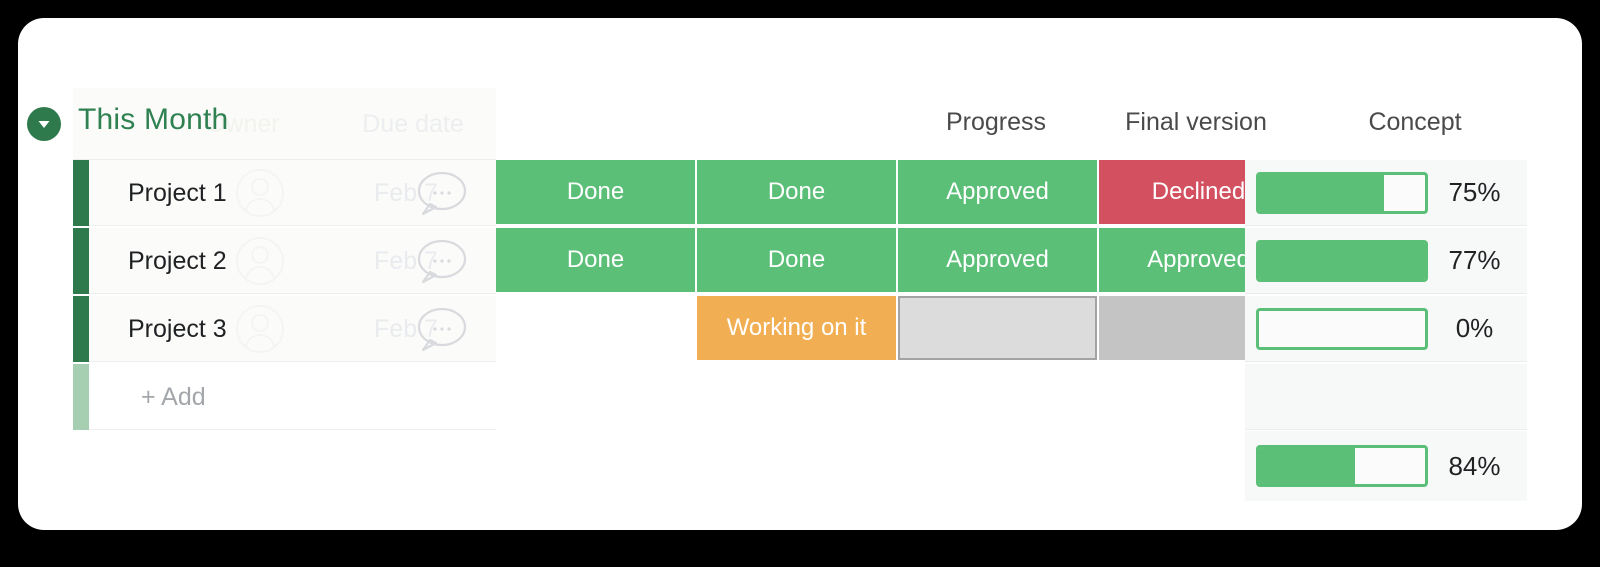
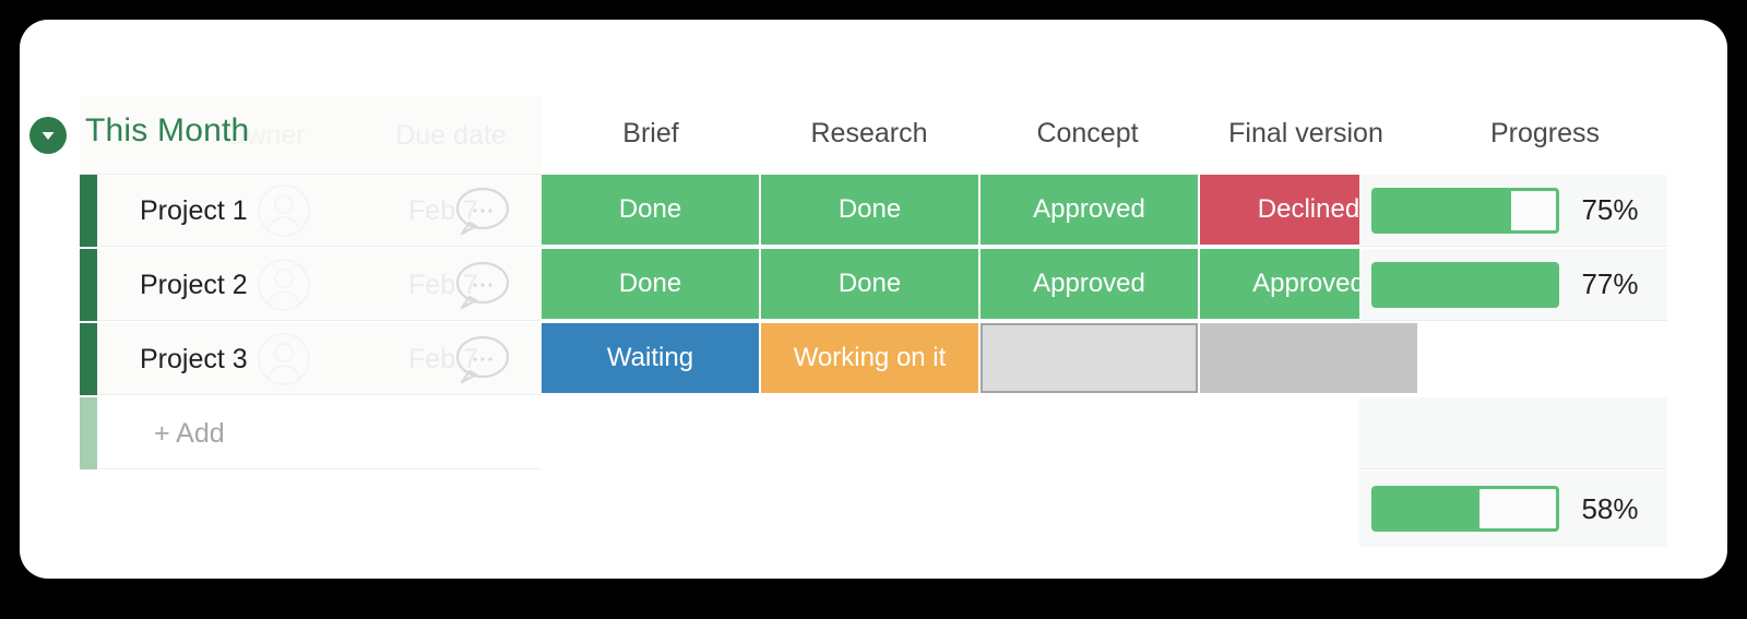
  Owner
  This Month
+ Brief
+ Research
- Progress
+ Concept
  Final version
- Concept
+ Progress
  Project 1
  Feb 7
  Done
  Done
  Approved
  Declined
  75%
  Project 2
  Feb 7
  Done
  Done
  Approved
  Approved
  77%
  Project 3
  Feb 7
+ Waiting
  Working on it
- 0%
  + Add
- 84%
+ 58%
